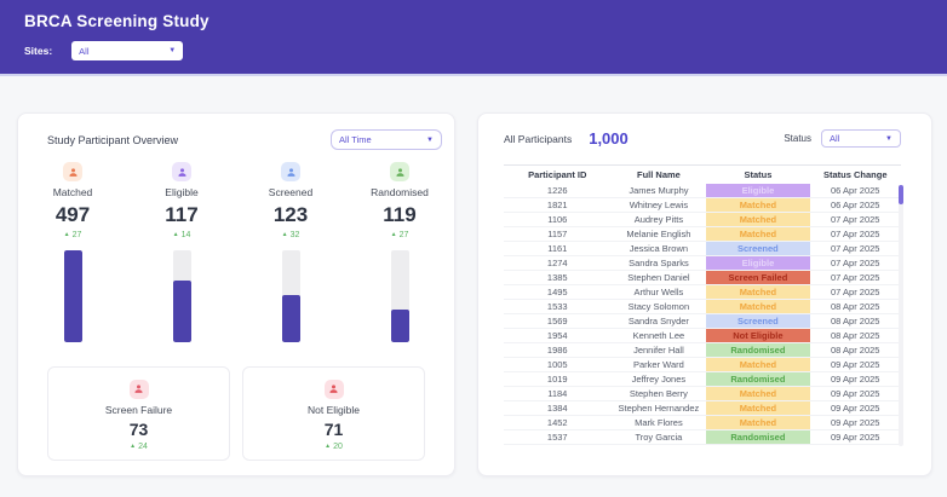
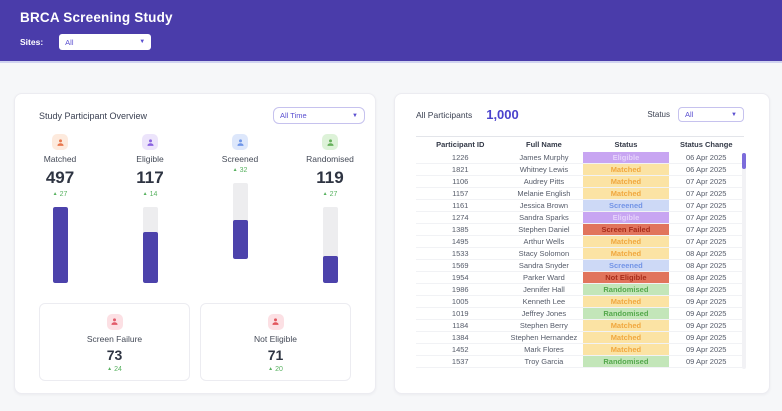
  BRCA Screening Study
  Sites:
  All
  Study Participant Overview
  All Time
  Matched
  497
  Eligible
  117
  Screened
- 123
  Randomised
  119
  Screen Failure
  73
  Not Eligible
  71
  All Participants
  1,000
  Status
  All
  Participant ID
  Full Name
  Status
  Status Change
  1226
  James Murphy
  Eligible
  06 Apr 2025
  1821
  Whitney Lewis
  Matched
  06 Apr 2025
  1106
  Audrey Pitts
  Matched
  07 Apr 2025
  1157
  Melanie English
  Matched
  07 Apr 2025
  1161
  Jessica Brown
  Screened
  07 Apr 2025
  1274
  Sandra Sparks
  Eligible
  07 Apr 2025
  1385
  Stephen Daniel
  Screen Failed
  07 Apr 2025
  1495
  Arthur Wells
  Matched
  07 Apr 2025
  1533
  Stacy Solomon
  Matched
  08 Apr 2025
  1569
  Sandra Snyder
  Screened
  08 Apr 2025
  1954
- Kenneth Lee
+ Parker Ward
  Not Eligible
  08 Apr 2025
  1986
  Jennifer Hall
  Randomised
  08 Apr 2025
  1005
- Parker Ward
+ Kenneth Lee
  Matched
  09 Apr 2025
  1019
  Jeffrey Jones
  Randomised
  09 Apr 2025
  1184
  Stephen Berry
  Matched
  09 Apr 2025
  1384
  Stephen Hernandez
  Matched
  09 Apr 2025
  1452
  Mark Flores
  Matched
  09 Apr 2025
  1537
  Troy Garcia
  Randomised
  09 Apr 2025
